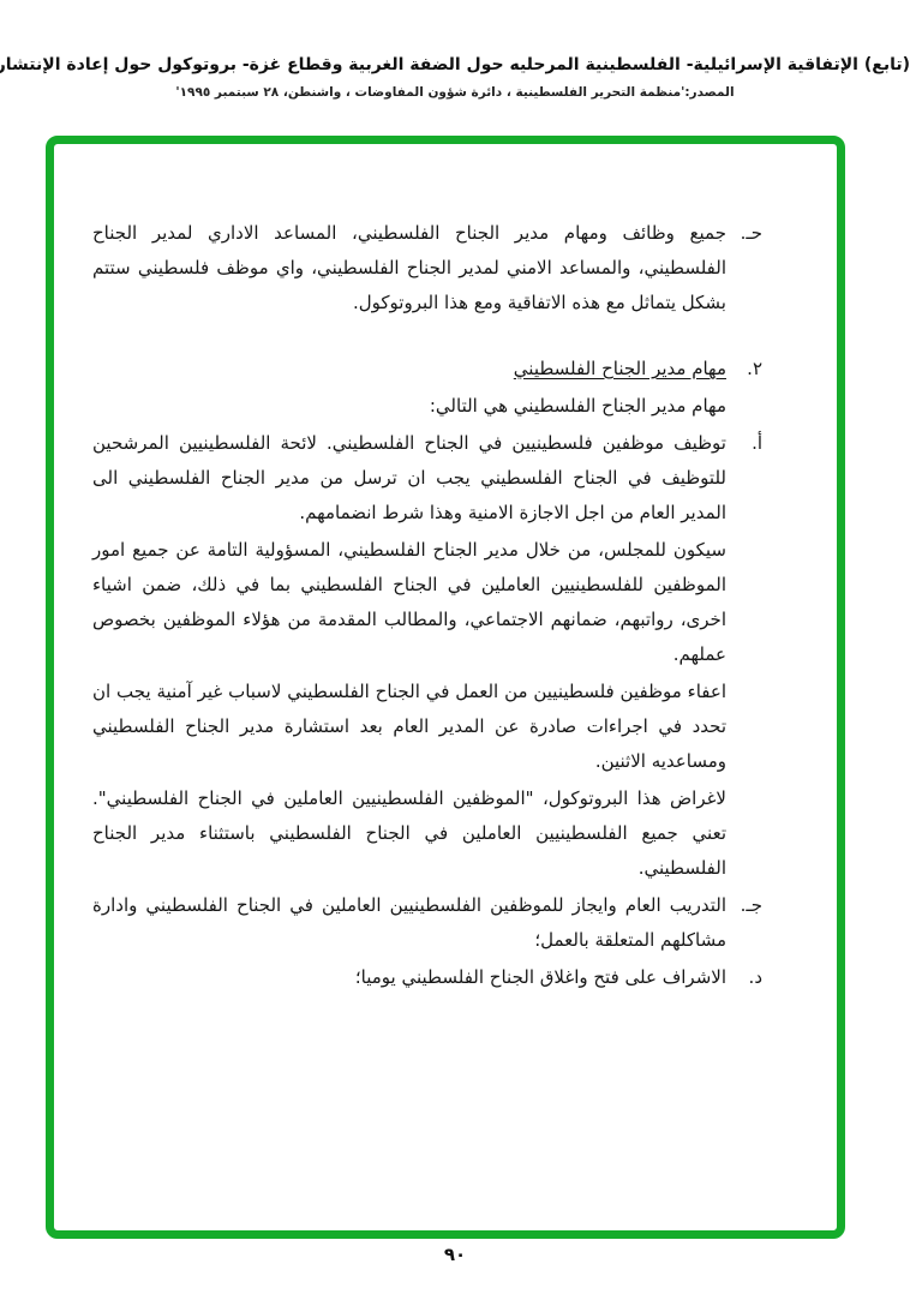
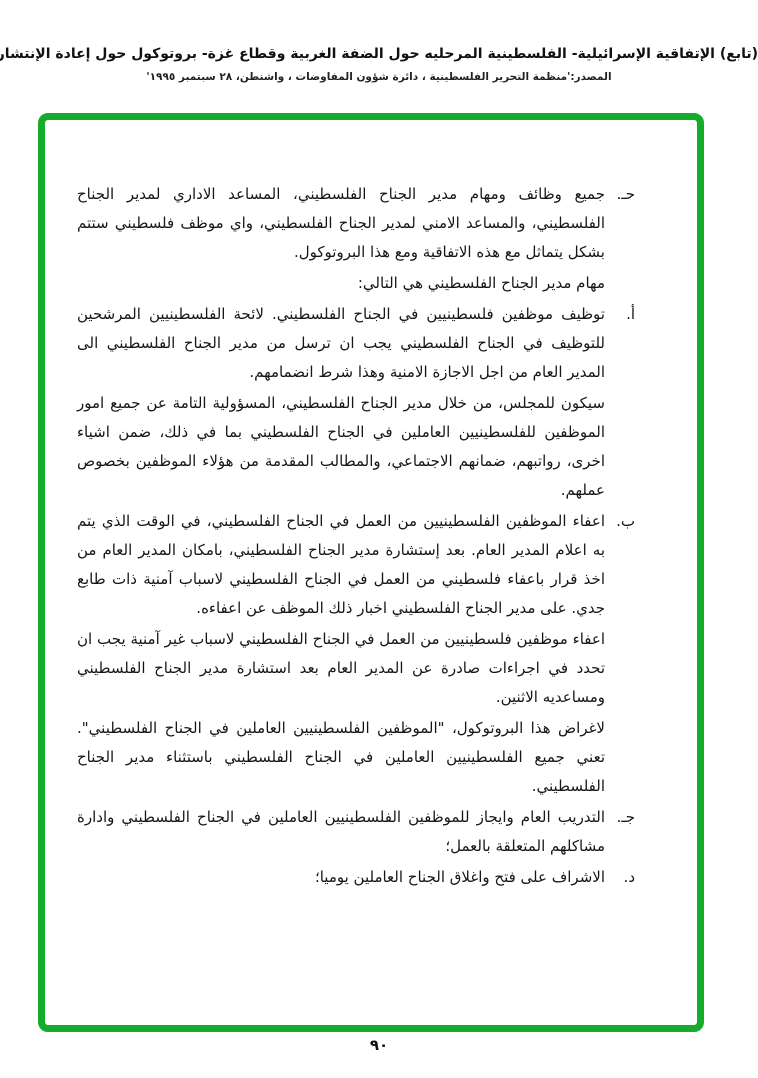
  (تابع) الإتفاقية الإسرائيلية- الفلسطينية المرحليه حول الضفة الغربية وقطاع غزة- بروتوكول حول إعادة الإنتشار
  المصدر:'منظمة التحرير الفلسطينية ، دائرة شؤون المفاوضات ، واشنطن، ٢٨ سبتمبر ١٩٩٥'
  حـ.
  جميع وظائف ومهام مدير الجناح الفلسطيني، المساعد الاداري لمدير الجناح الفلسطيني، والمساعد الامني لمدير الجناح الفلسطيني، واي موظف فلسطيني ستتم بشكل يتماثل مع هذه الاتفاقية ومع هذا البروتوكول.
- ٢.
- مهام مدير الجناح الفلسطيني
  مهام مدير الجناح الفلسطيني هي التالي:
  أ.
  توظيف موظفين فلسطينيين في الجناح الفلسطيني. لائحة الفلسطينيين المرشحين للتوظيف في الجناح الفلسطيني يجب ان ترسل من مدير الجناح الفلسطيني الى المدير العام من اجل الاجازة الامنية وهذا شرط انضمامهم.
  سيكون للمجلس، من خلال مدير الجناح الفلسطيني، المسؤولية التامة عن جميع امور الموظفين للفلسطينيين العاملين في الجناح الفلسطيني بما في ذلك، ضمن اشياء اخرى، رواتبهم، ضمانهم الاجتماعي، والمطالب المقدمة من هؤلاء الموظفين بخصوص عملهم.
+ ب.
+ اعفاء الموظفين الفلسطينيين من العمل في الجناح الفلسطيني، في الوقت الذي يتم به اعلام المدير العام. بعد إستشارة مدير الجناح الفلسطيني، بامكان المدير العام من اخذ قرار باعفاء فلسطيني من العمل في الجناح الفلسطيني لاسباب آمنية ذات طابع جدي. على مدير الجناح الفلسطيني اخبار ذلك الموظف عن اعفاءه.
  اعفاء موظفين فلسطينيين من العمل في الجناح الفلسطيني لاسباب غير آمنية يجب ان تحدد في اجراءات صادرة عن المدير العام بعد استشارة مدير الجناح الفلسطيني ومساعديه الاثنين.
  لاغراض هذا البروتوكول، "الموظفين الفلسطينيين العاملين في الجناح الفلسطيني". تعني جميع الفلسطينيين العاملين في الجناح الفلسطيني باستثناء مدير الجناح الفلسطيني.
  جـ.
  التدريب العام وايجاز للموظفين الفلسطينيين العاملين في الجناح الفلسطيني وادارة مشاكلهم المتعلقة بالعمل؛
  د.
- الاشراف على فتح واغلاق الجناح الفلسطيني يوميا؛
+ الاشراف على فتح واغلاق الجناح العاملين يوميا؛
  ٩٠
